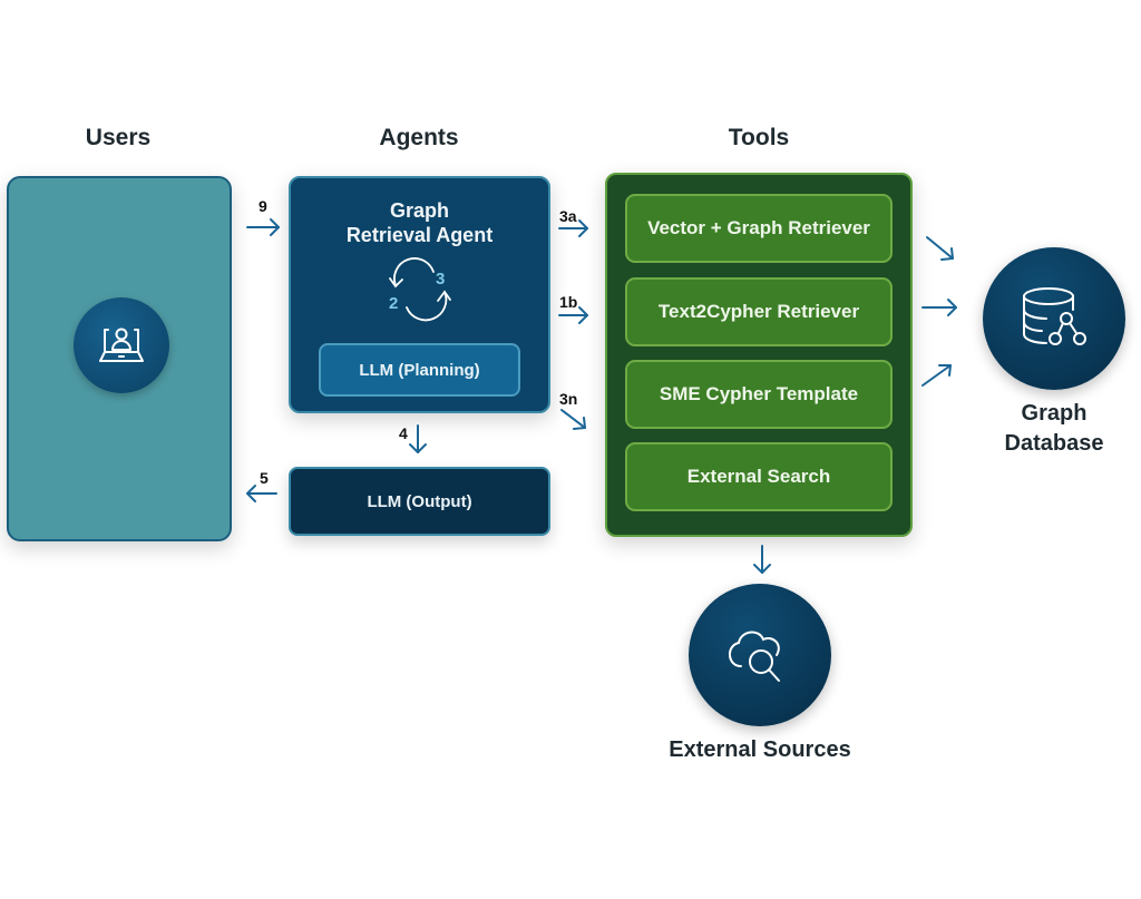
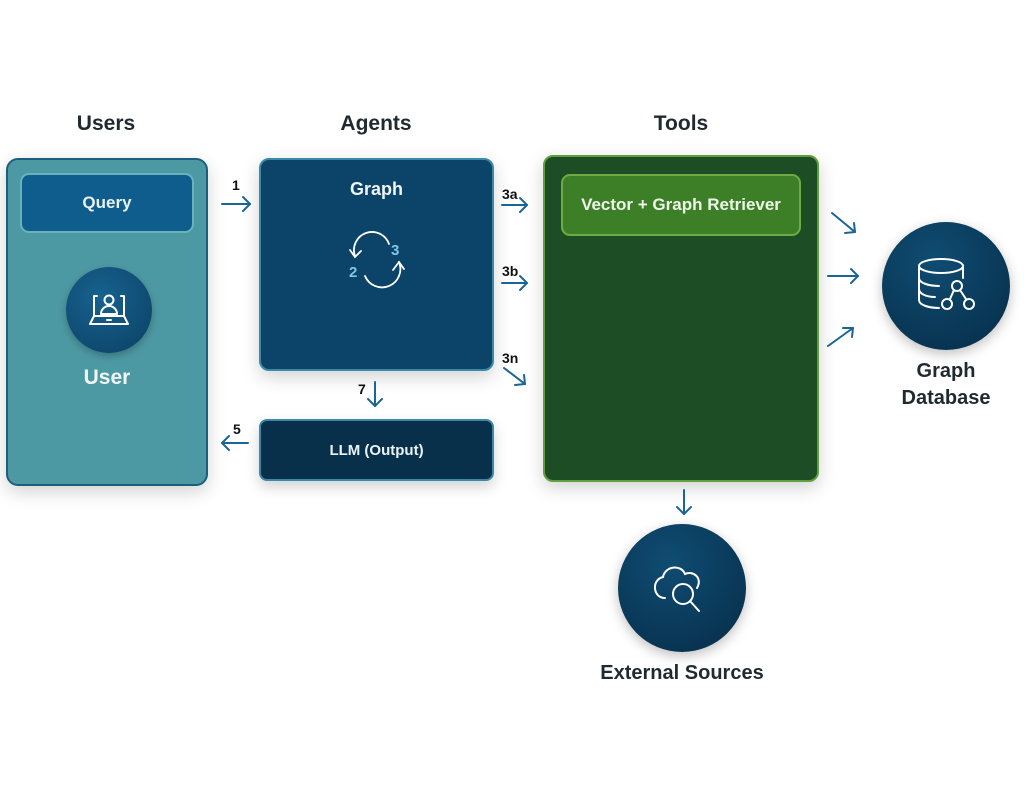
  Users
  Agents
  Tools
+ Query
+ User
  Graph
- Retrieval Agent
  2
  3
- LLM (Planning)
  LLM (Output)
  Vector + Graph Retriever
- Text2Cypher Retriever
- SME Cypher Template
- External Search
  Graph
  Database
  External Sources
- 9
+ 1
  3a
- 1b
+ 3b
  3n
- 4
+ 7
  5
